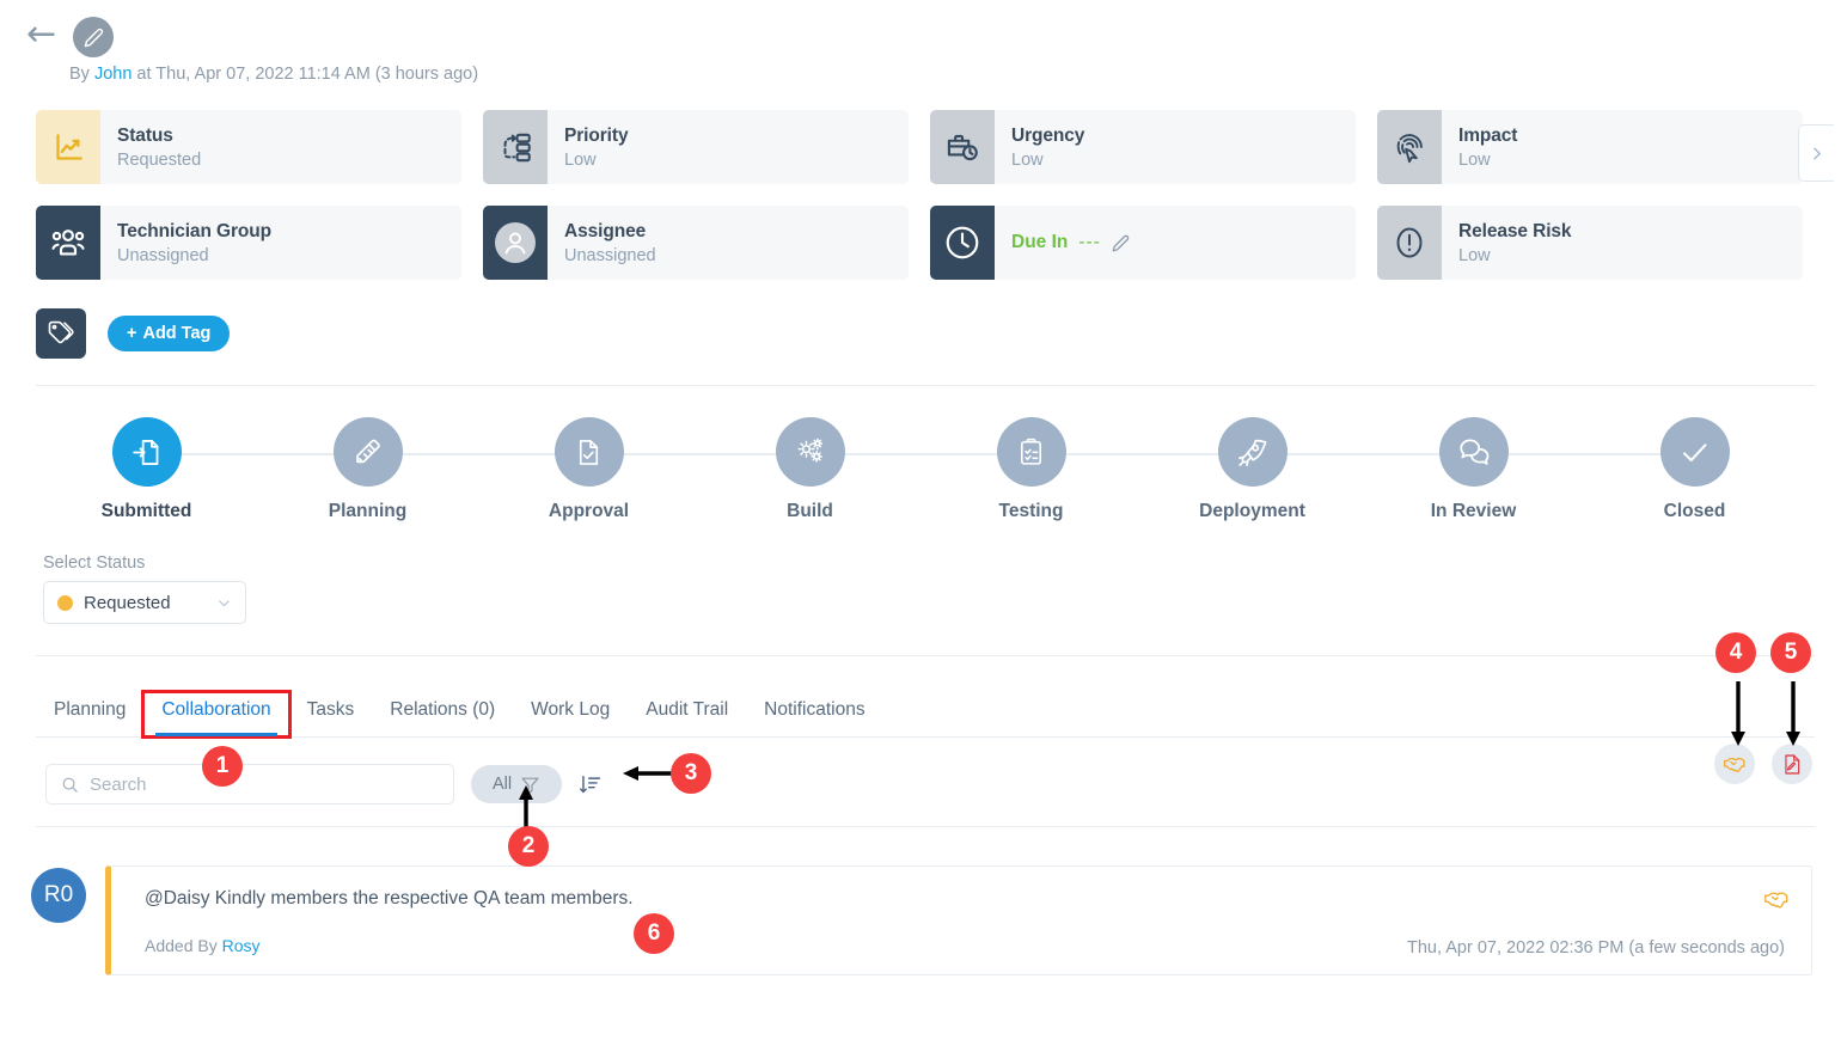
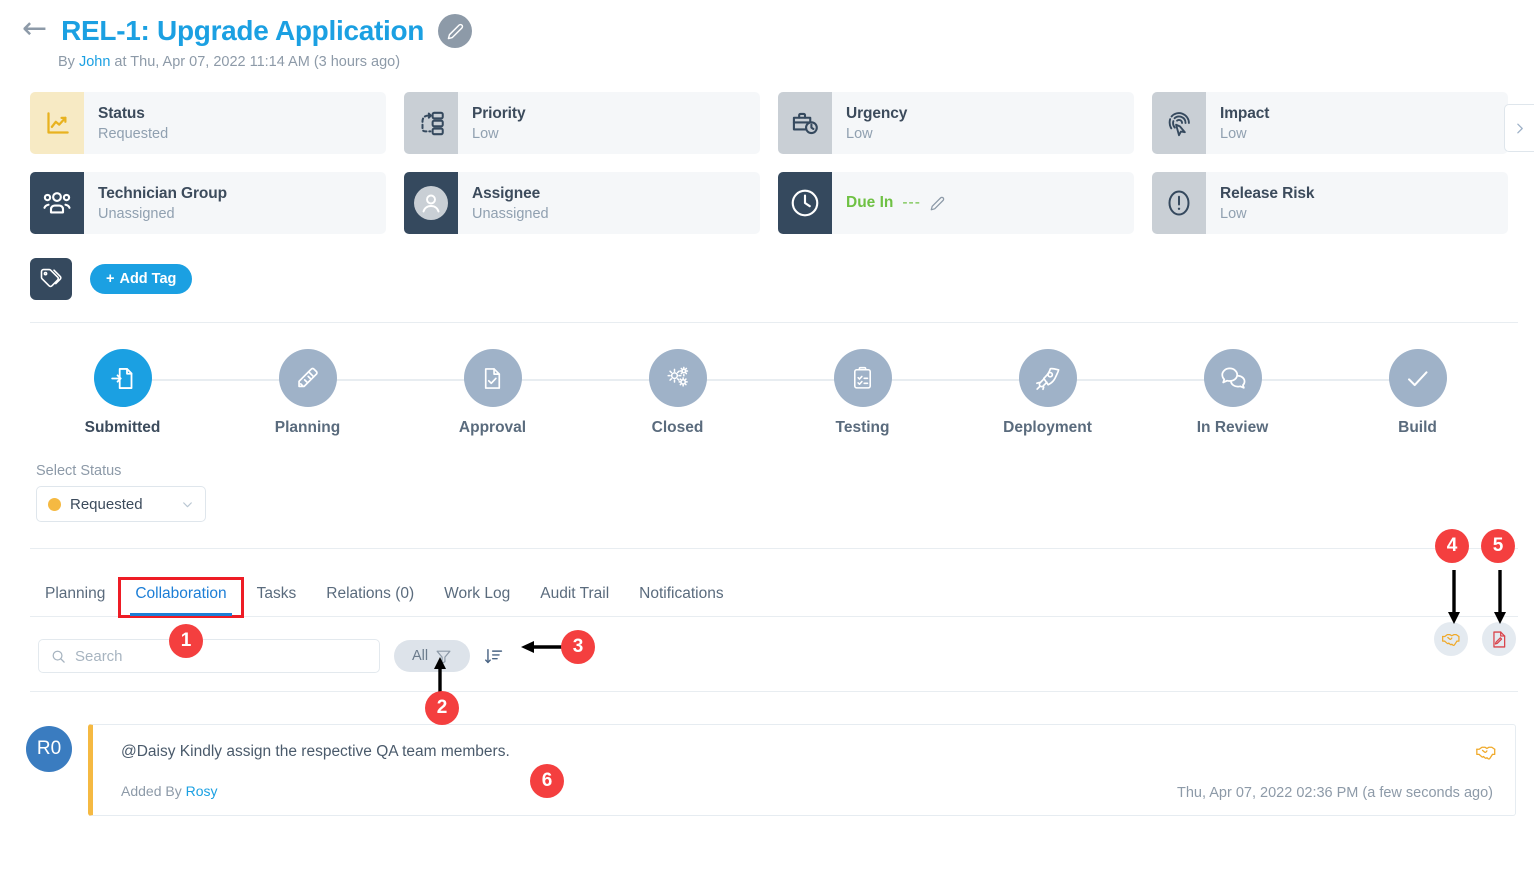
  ←
+ REL-1: Upgrade Application
  By John at Thu, Apr 07, 2022 11:14 AM (3 hours ago)
  Status
  Requested
  Priority
  Low
  Urgency
  Low
  Impact
  Low
  Technician Group
  Unassigned
  Assignee
  Unassigned
  Due In
  ---
  Release Risk
  Low
  +
  Add Tag
  Submitted
  Planning
  Approval
- Build
+ Closed
  Testing
  Deployment
  In Review
- Closed
+ Build
  Select Status
  Requested
  Planning
  Collaboration
  Tasks
  Relations (0)
  Work Log
  Audit Trail
  Notifications
  Search
  All
  R0
- @Daisy Kindly members the respective QA team members.
+ @Daisy Kindly assign the respective QA team members.
  Added By Rosy
  Thu, Apr 07, 2022 02:36 PM (a few seconds ago)
  1
  2
  3
  4
  5
  6
